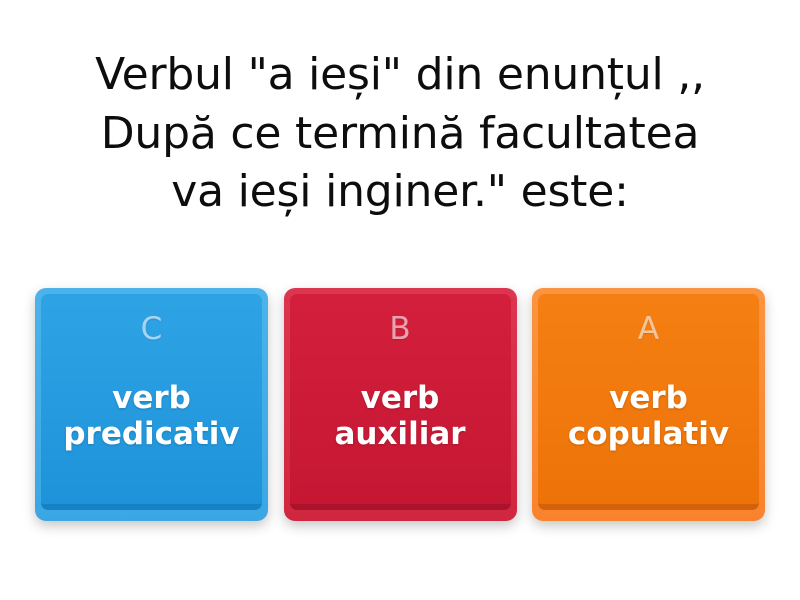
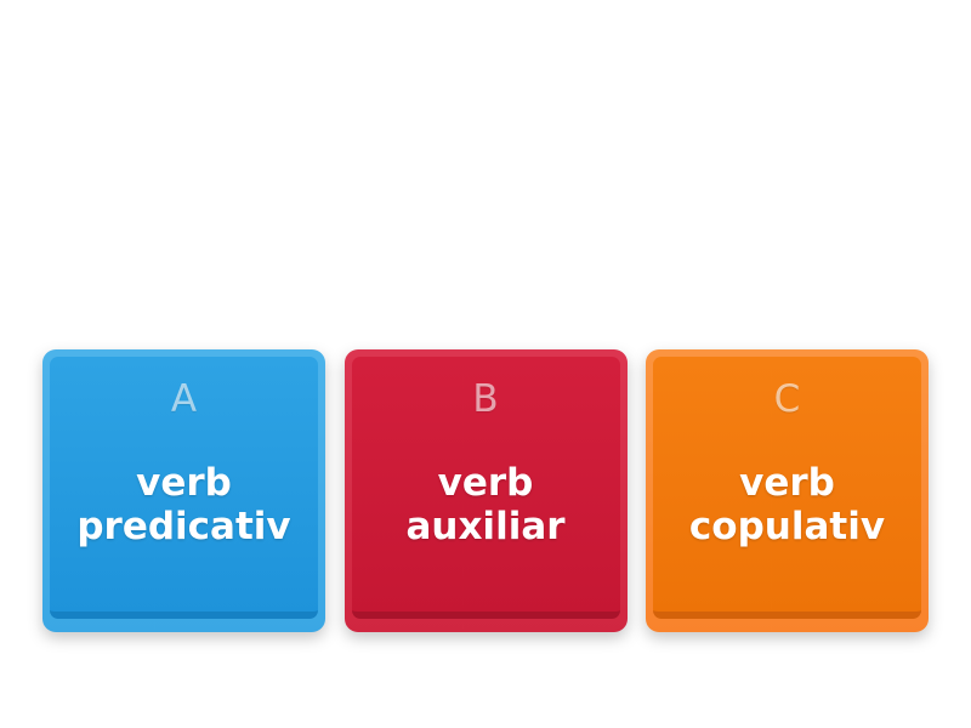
- Verbul "a ieși" din enunțul ,,
- După ce termină facultatea
- va ieși inginer." este:
- C
+ A
  verb
  predicativ
  B
  verb
  auxiliar
- A
+ C
  verb
  copulativ
